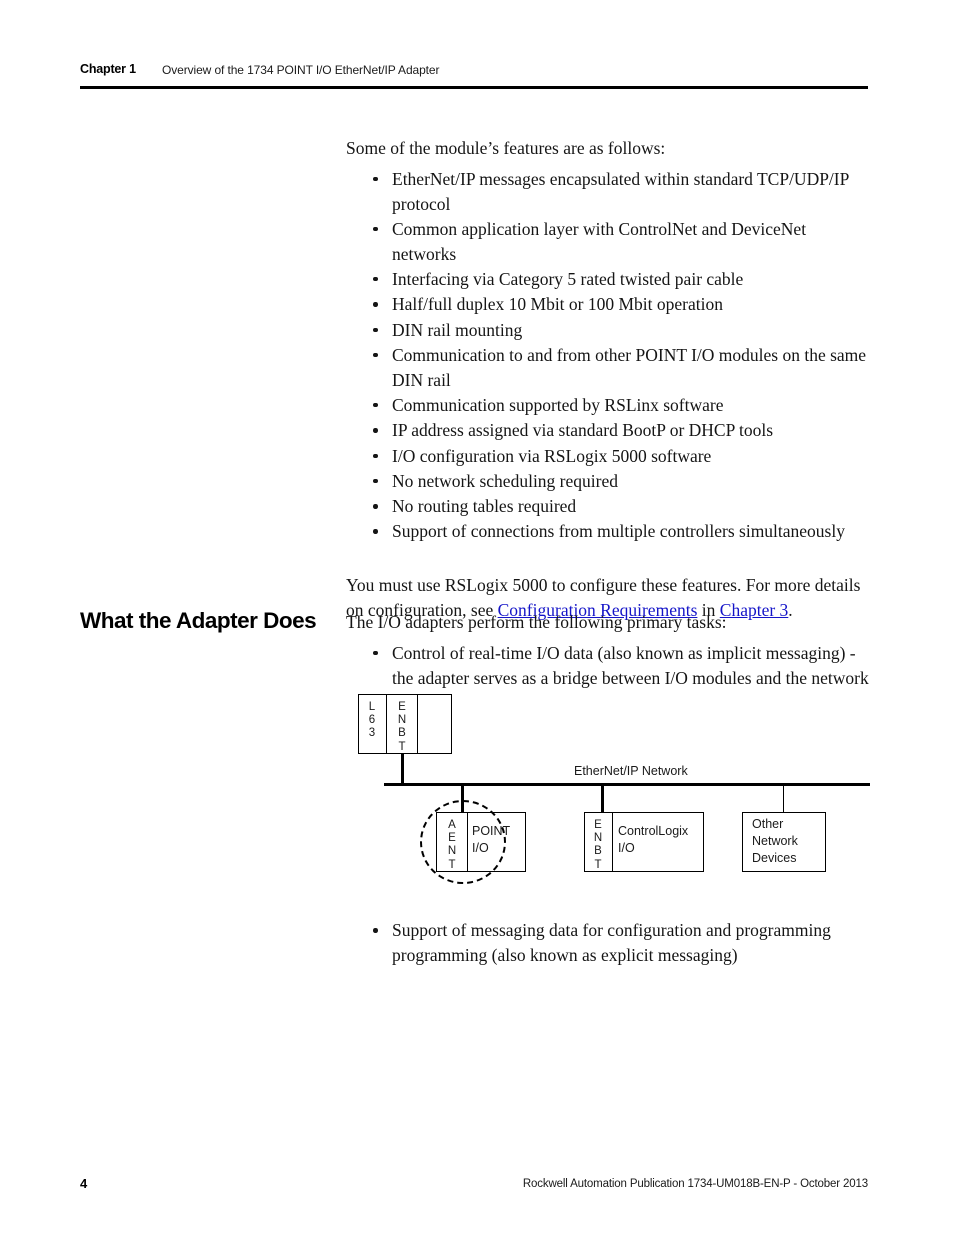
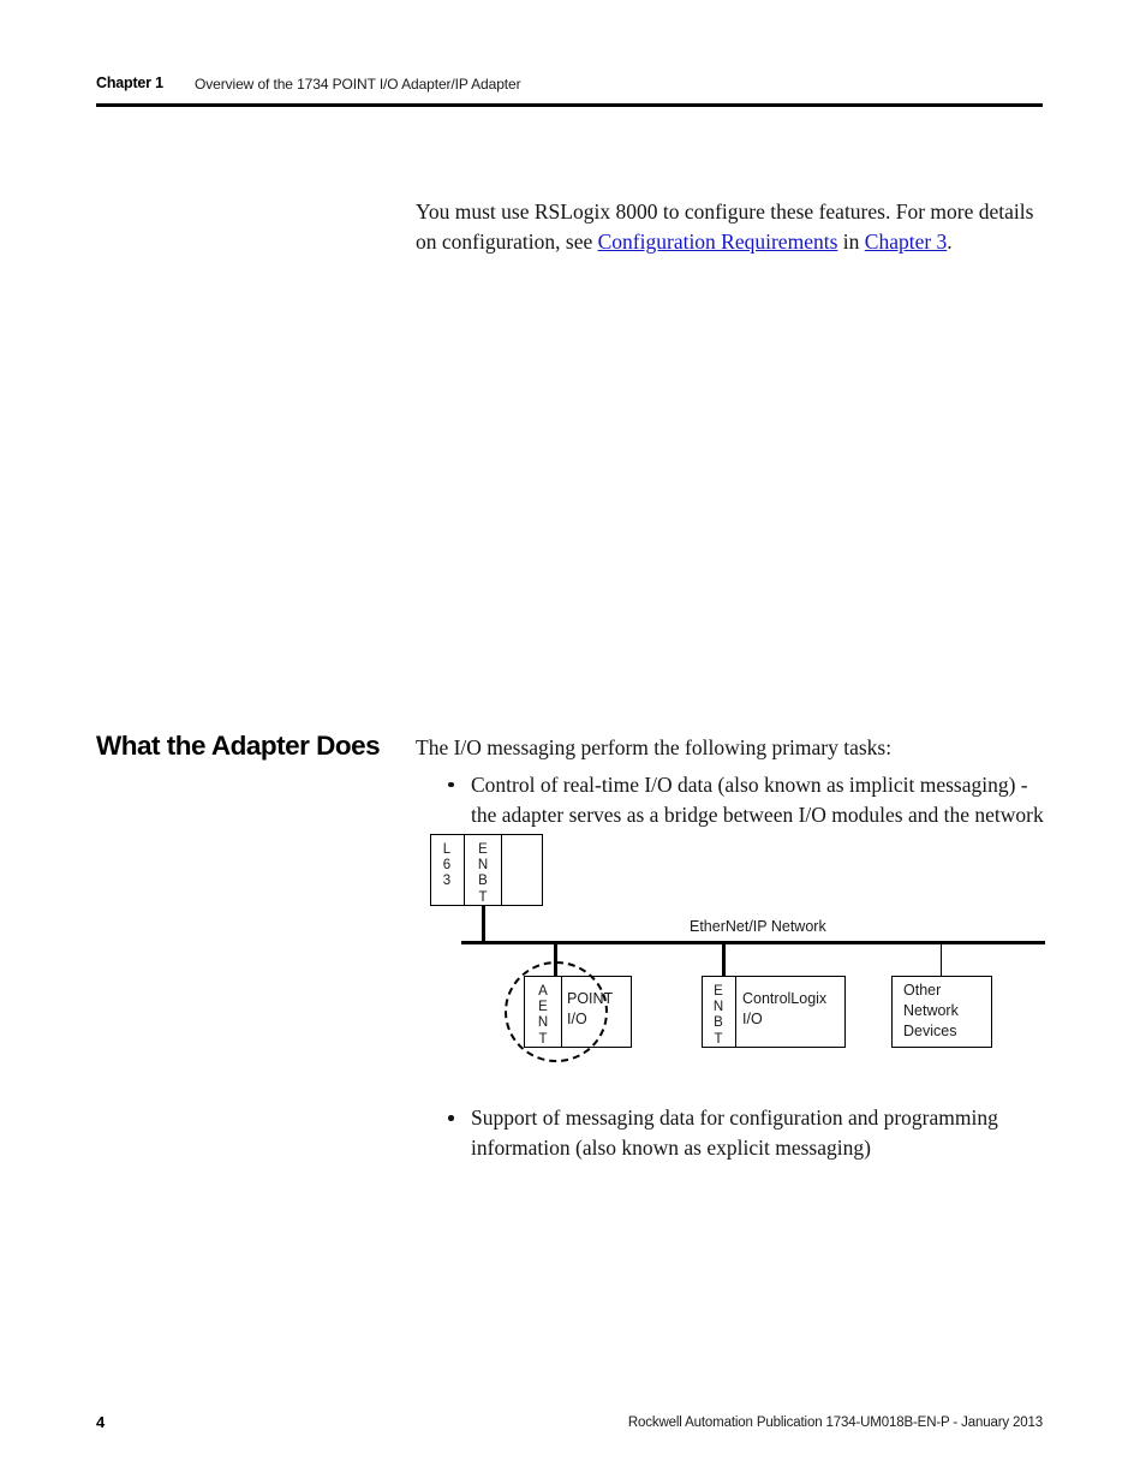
  Chapter 1
- Overview of the 1734 POINT I/O EtherNet/IP Adapter
+ Overview of the 1734 POINT I/O Adapter/IP Adapter
- Some of the module’s features are as follows:
- EtherNet/IP messages encapsulated within standard TCP/UDP/IP protocol
- Common application layer with ControlNet and DeviceNet networks
- Interfacing via Category 5 rated twisted pair cable
- Half/full duplex 10 Mbit or 100 Mbit operation
- DIN rail mounting
- Communication to and from other POINT I/O modules on the same DIN rail
- Communication supported by RSLinx software
- IP address assigned via standard BootP or DHCP tools
- I/O configuration via RSLogix 5000 software
- No network scheduling required
- No routing tables required
- Support of connections from multiple controllers simultaneously
- You must use RSLogix 5000 to configure these features. For more details on configuration, see Configuration Requirements in Chapter 3.
+ You must use RSLogix 8000 to configure these features. For more details on configuration, see Configuration Requirements in Chapter 3.
  What the Adapter Does
- The I/O adapters perform the following primary tasks:
+ The I/O messaging perform the following primary tasks:
  Control of real-time I/O data (also known as implicit messaging) - the adapter serves as a bridge between I/O modules and the network
  L
  6
  3
  E
  N
  B
  T
  EtherNet/IP Network
  A
  E
  N
  T
  POINT
  I/O
  E
  N
  B
  T
  ControlLogix
  I/O
  Other
  Network
  Devices
- Support of messaging data for configuration and programming programming (also known as explicit messaging)
+ Support of messaging data for configuration and programming information (also known as explicit messaging)
  4
- Rockwell Automation Publication 1734-UM018B-EN-P - October 2013
+ Rockwell Automation Publication 1734-UM018B-EN-P - January 2013
